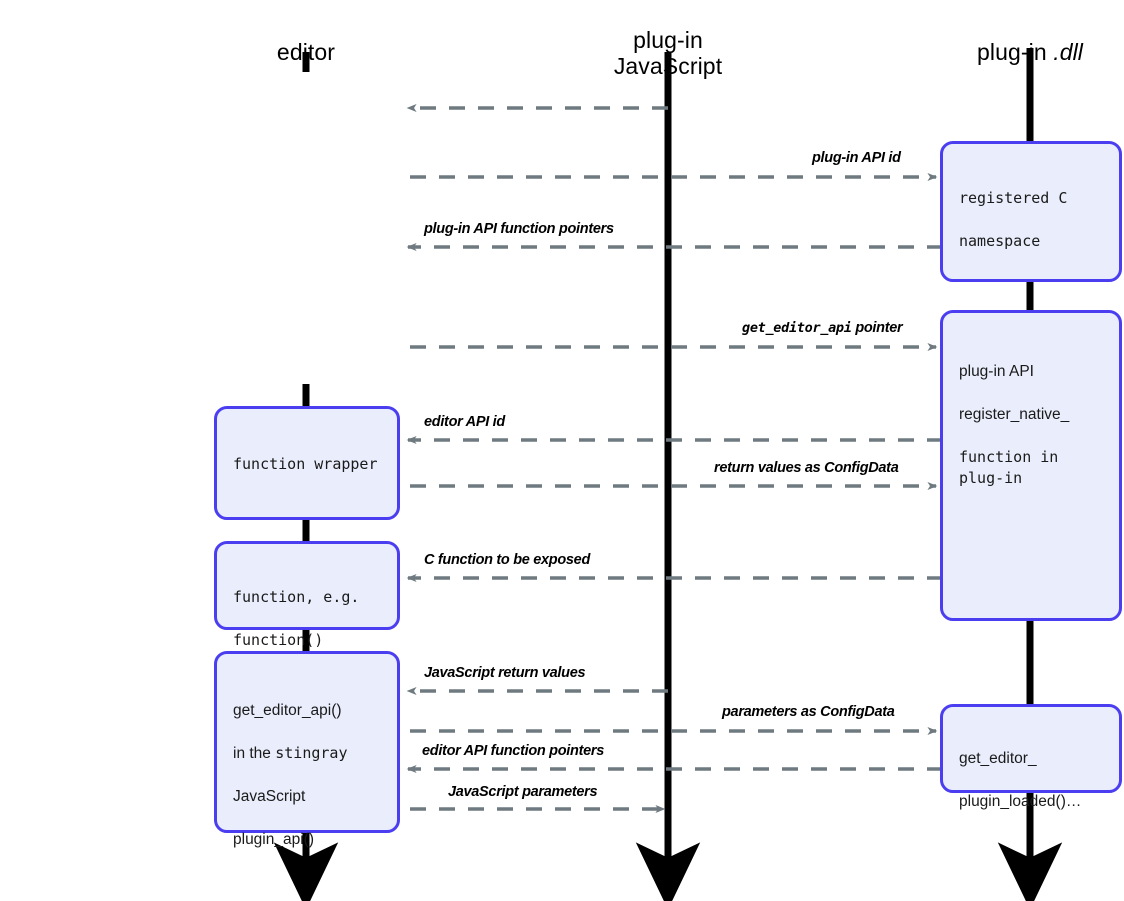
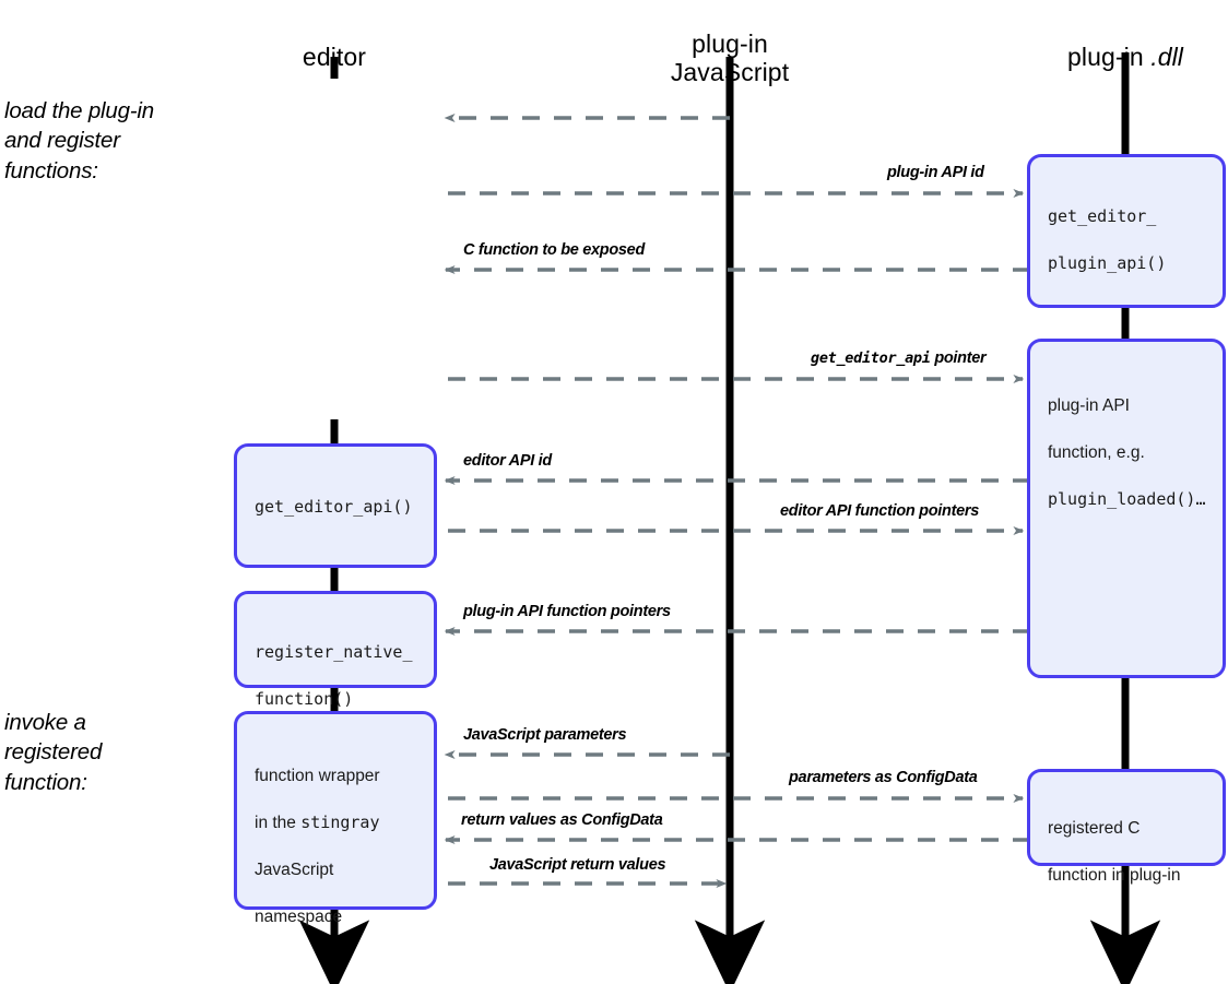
  editor
  plug-in
  JavaScript
  plug-in .dll
+ load the plug-in
+ and register
+ functions:
+ invoke a
+ registered
+ function:
- function wrapper
+ get_editor_api()
- function, e.g.
+ register_native_
  function()
- get_editor_api()
+ function wrapper
  in the stingray
  JavaScript
- plugin_api()
+ namespace
- registered C
+ get_editor_
- namespace
+ plugin_api()
  plug-in API
- register_native_
+ function, e.g.
- function in plug-in
+ plugin_loaded()…
- get_editor_
+ registered C
- plugin_loaded()…
+ function in plug-in
  plug-in API id
- plug-in API function pointers
+ C function to be exposed
  get_editor_api pointer
  editor API id
- return values as ConfigData
+ editor API function pointers
- C function to be exposed
+ plug-in API function pointers
- JavaScript return values
+ JavaScript parameters
  parameters as ConfigData
- editor API function pointers
+ return values as ConfigData
- JavaScript parameters
+ JavaScript return values
